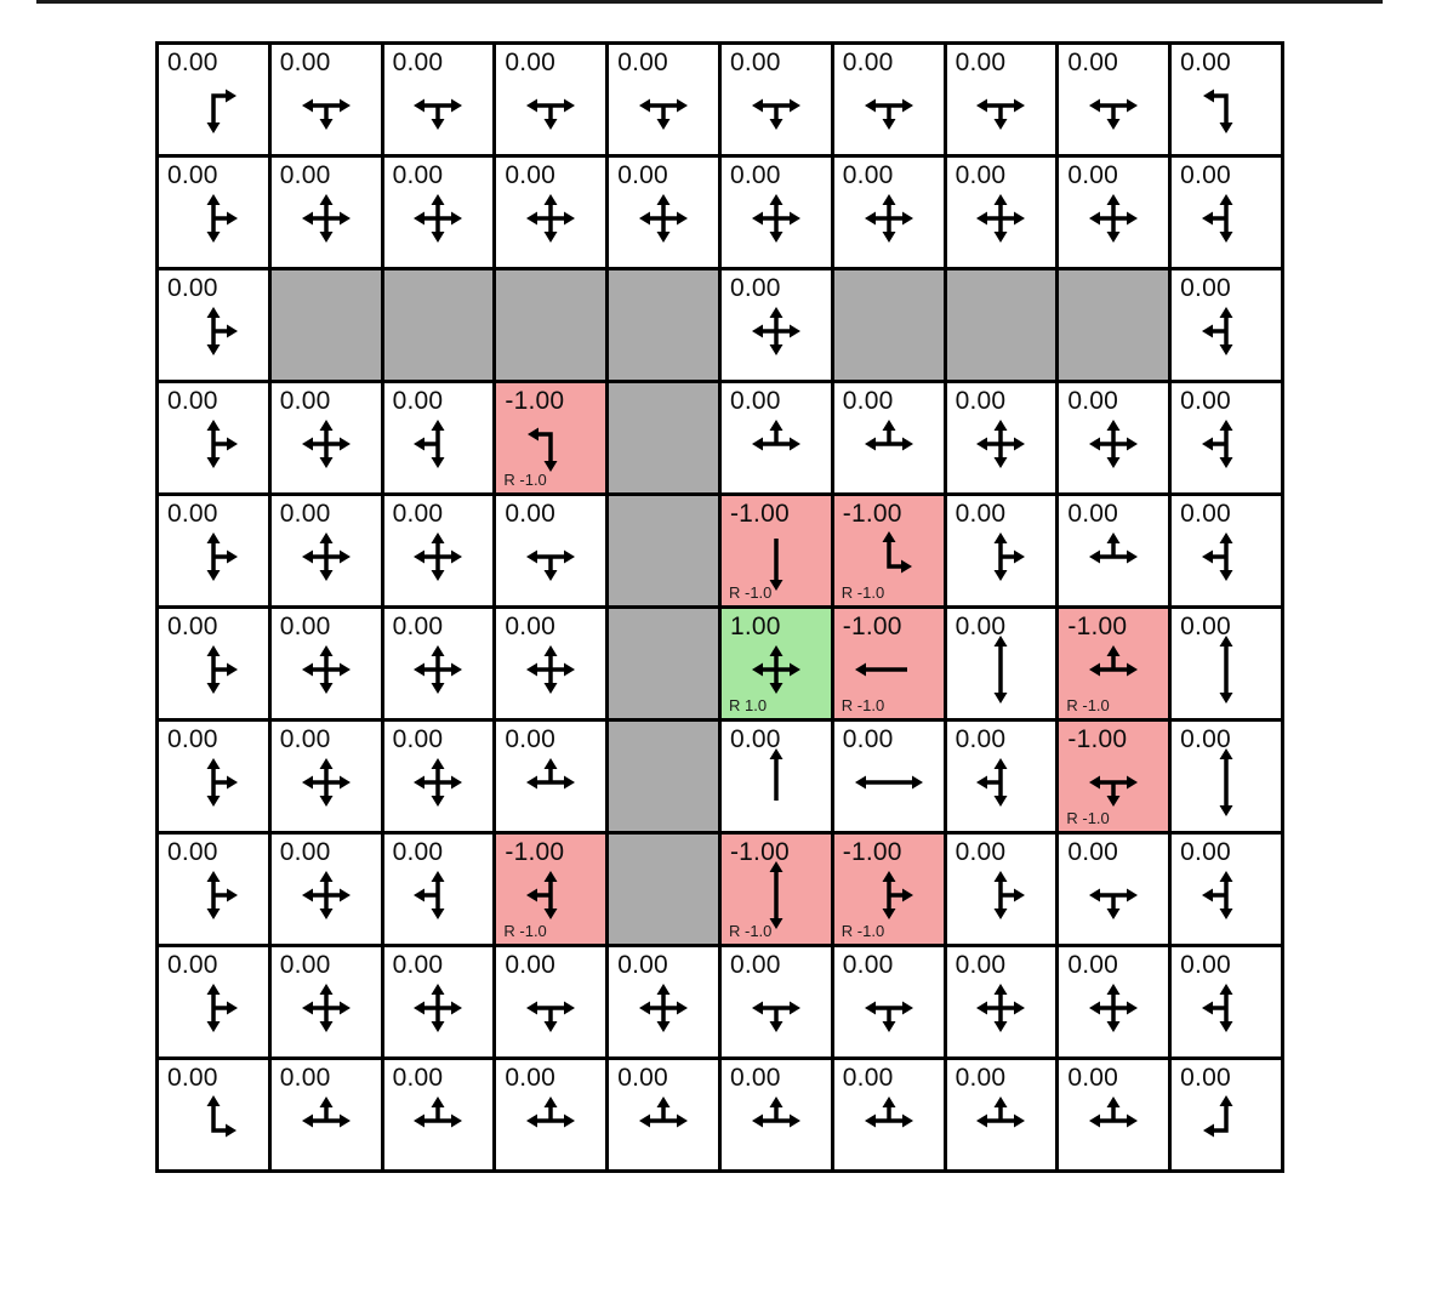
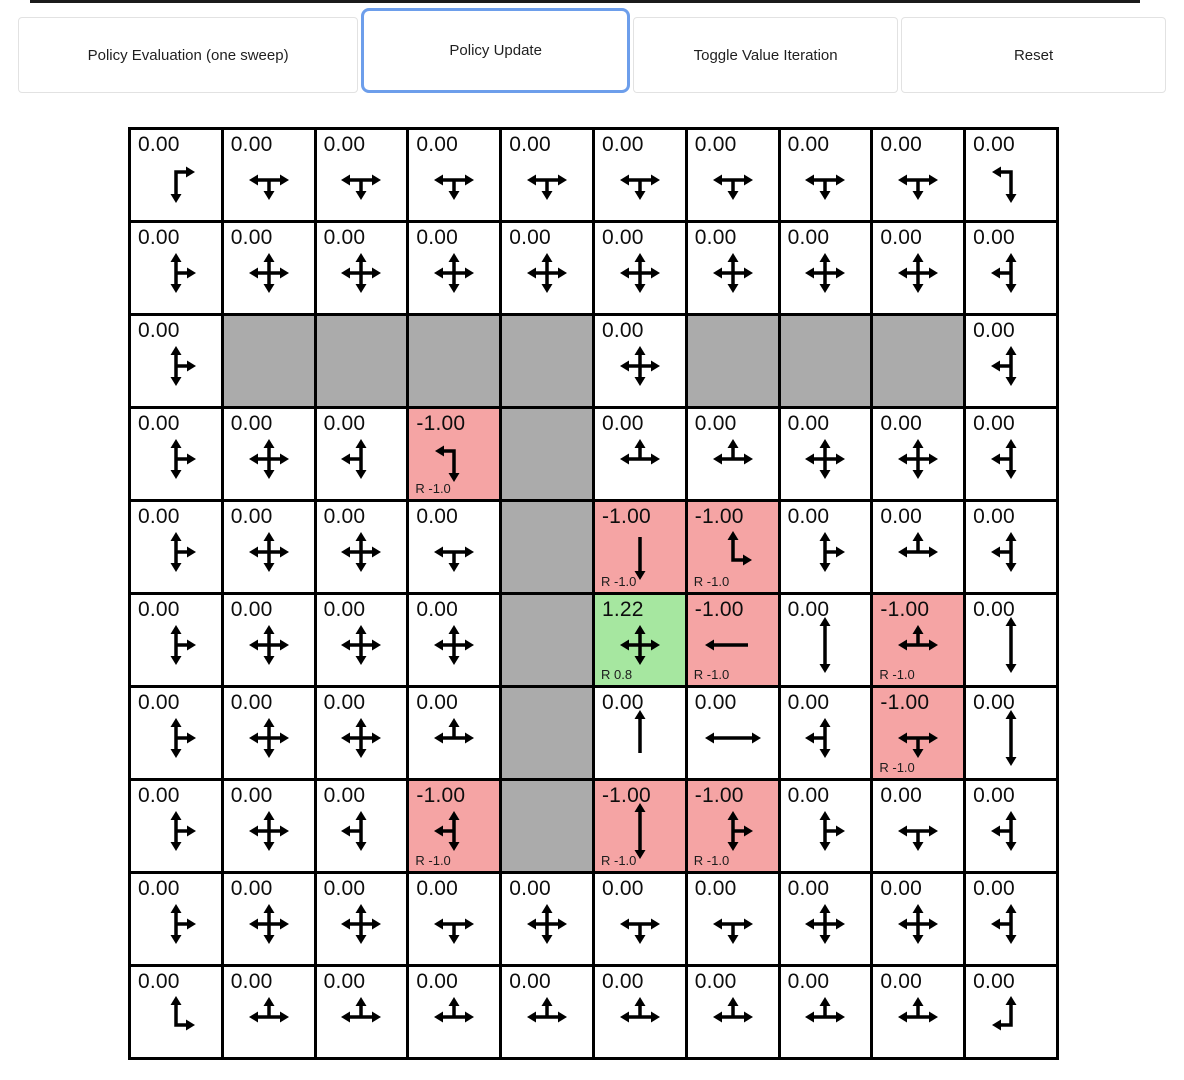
+ Policy Evaluation (one sweep)
+ Policy Update
+ Toggle Value Iteration
+ Reset
  0.00
  0.00
  0.00
  0.00
  0.00
  0.00
  0.00
  0.00
  0.00
  0.00
  0.00
  0.00
  0.00
  0.00
  0.00
  0.00
  0.00
  0.00
  0.00
  0.00
  0.00
  0.00
  0.00
  0.00
  0.00
  0.00
  -1.00
  R -1.0
  0.00
  0.00
  0.00
  0.00
  0.00
  0.00
  0.00
  0.00
  0.00
  -1.00
  R -1.0
  -1.00
  R -1.0
  0.00
  0.00
  0.00
  0.00
  0.00
  0.00
  0.00
- 1.00
+ 1.22
- R 1.0
+ R 0.8
  -1.00
  R -1.0
  0.00
  -1.00
  R -1.0
  0.00
  0.00
  0.00
  0.00
  0.00
  0.00
  0.00
  0.00
  -1.00
  R -1.0
  0.00
  0.00
  0.00
  0.00
  -1.00
  R -1.0
  -1.00
  R -1.0
  -1.00
  R -1.0
  0.00
  0.00
  0.00
  0.00
  0.00
  0.00
  0.00
  0.00
  0.00
  0.00
  0.00
  0.00
  0.00
  0.00
  0.00
  0.00
  0.00
  0.00
  0.00
  0.00
  0.00
  0.00
  0.00
